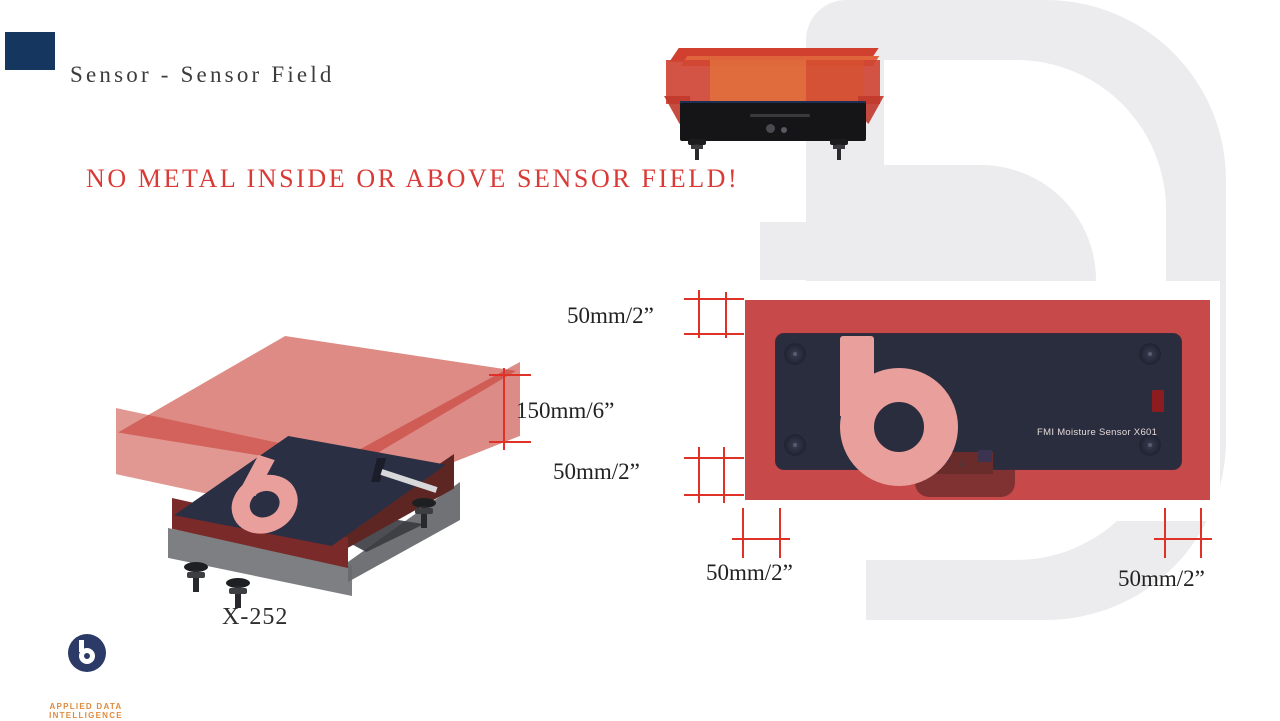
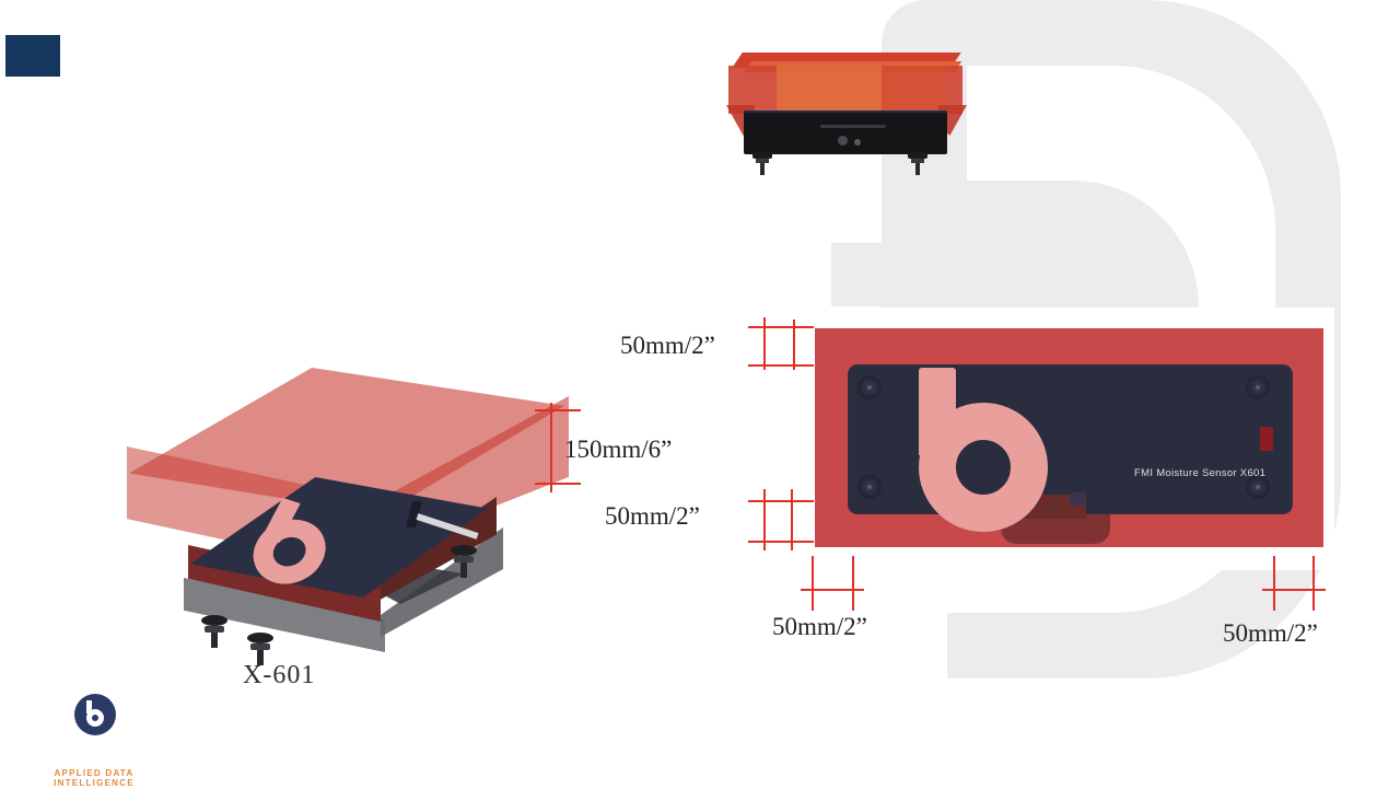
- Sensor - Sensor Field
- NO METAL INSIDE OR ABOVE SENSOR FIELD!
- X-252
+ X-601
  ✛
  FMI Moisture Sensor X601
  50mm/2”
  50mm/2”
  50mm/2”
  50mm/2”
  150mm/6”
  APPLIED DATA INTELLIGENCE
